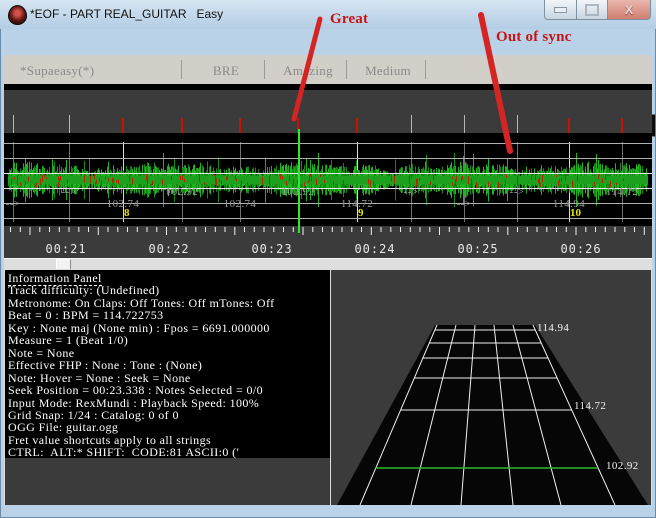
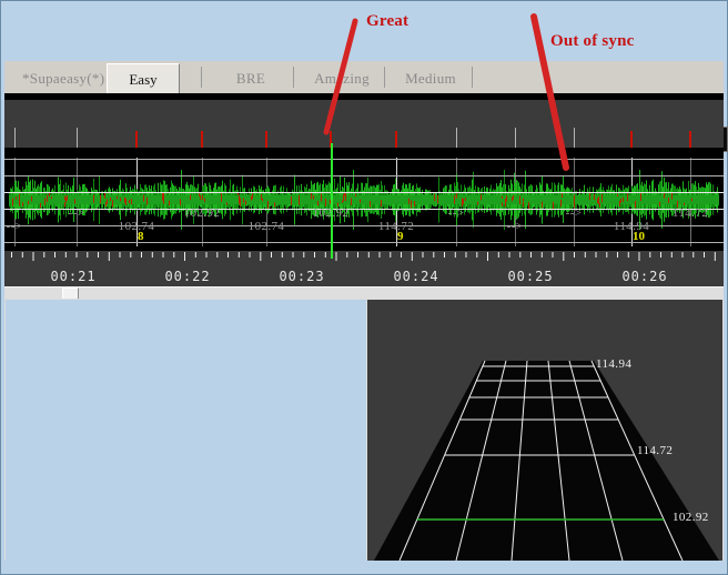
- *EOF - PART REAL_GUITAR Easy
- X
  *Supaeasy(*)
+ Easy
  BRE
  Amzing
  Medium
  -->
  -->
  102.74
  8
  102.92
  102.74
  102.92
  114.72
  9
  -->
  -->
  -->
  114.94
  10
  114.72
  00:21
  00:22
  00:23
  00:24
  00:25
  00:26
- Information Panel
- Track difficulty: (Undefined)
- Metronome: On Claps: Off Tones: Off mTones: Off
- Beat = 0 : BPM = 114.722753
- Key : None maj (None min) : Fpos = 6691.000000
- Measure = 1 (Beat 1/0)
- Note = None
- Effective FHP : None : Tone : (None)
- Note: Hover = None : Seek = None
- Seek Position = 00:23.338 : Notes Selected = 0/0
- Input Mode: RexMundi : Playback Speed: 100%
- Grid Snap: 1/24 : Catalog: 0 of 0
- OGG File: guitar.ogg
- Fret value shortcuts apply to all strings
- CTRL: ALT:* SHIFT: CODE:81 ASCII:0 ('
  114.94
  114.72
  102.92
  Great
  Out of sync
